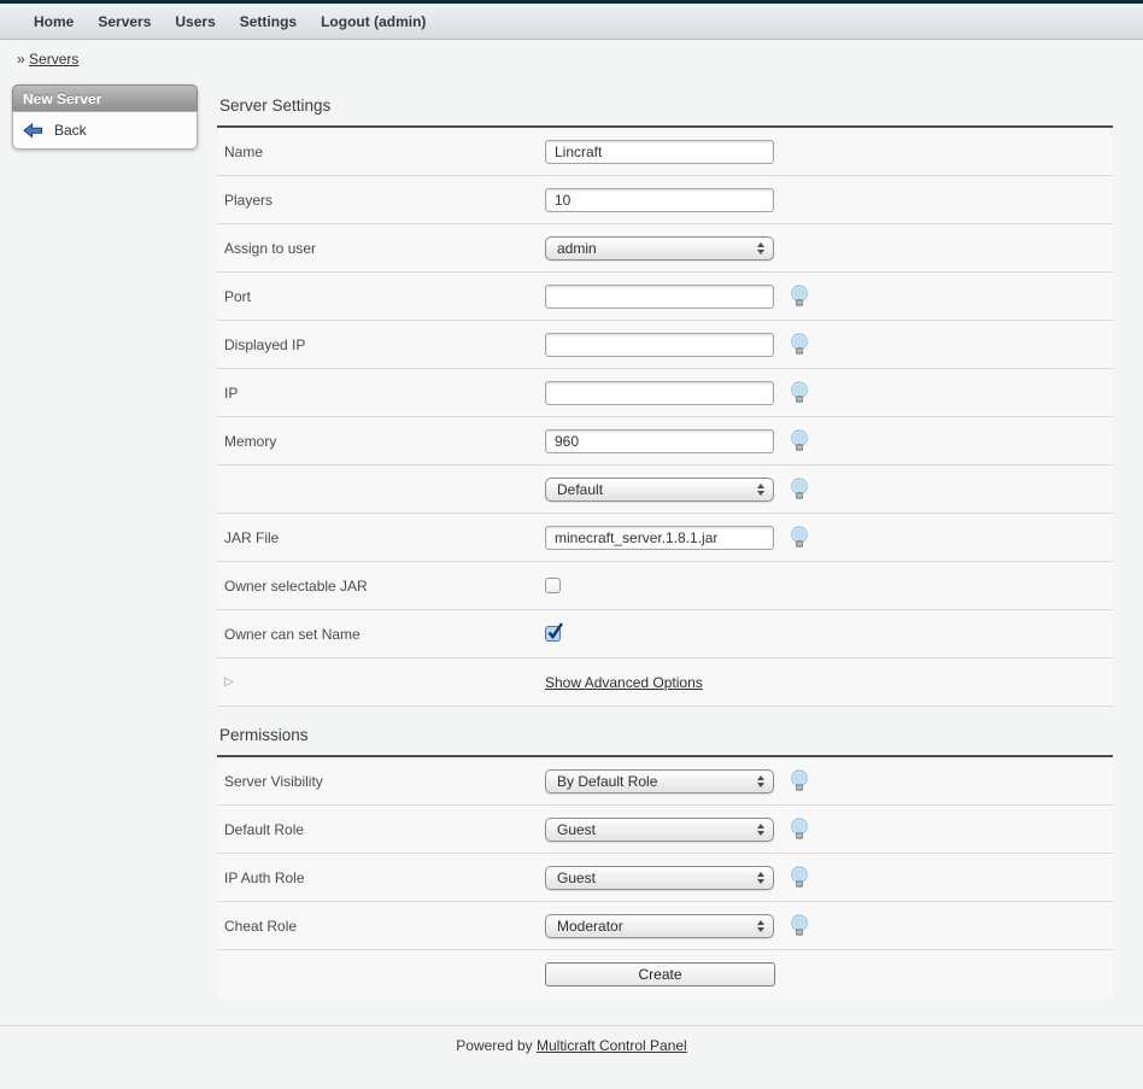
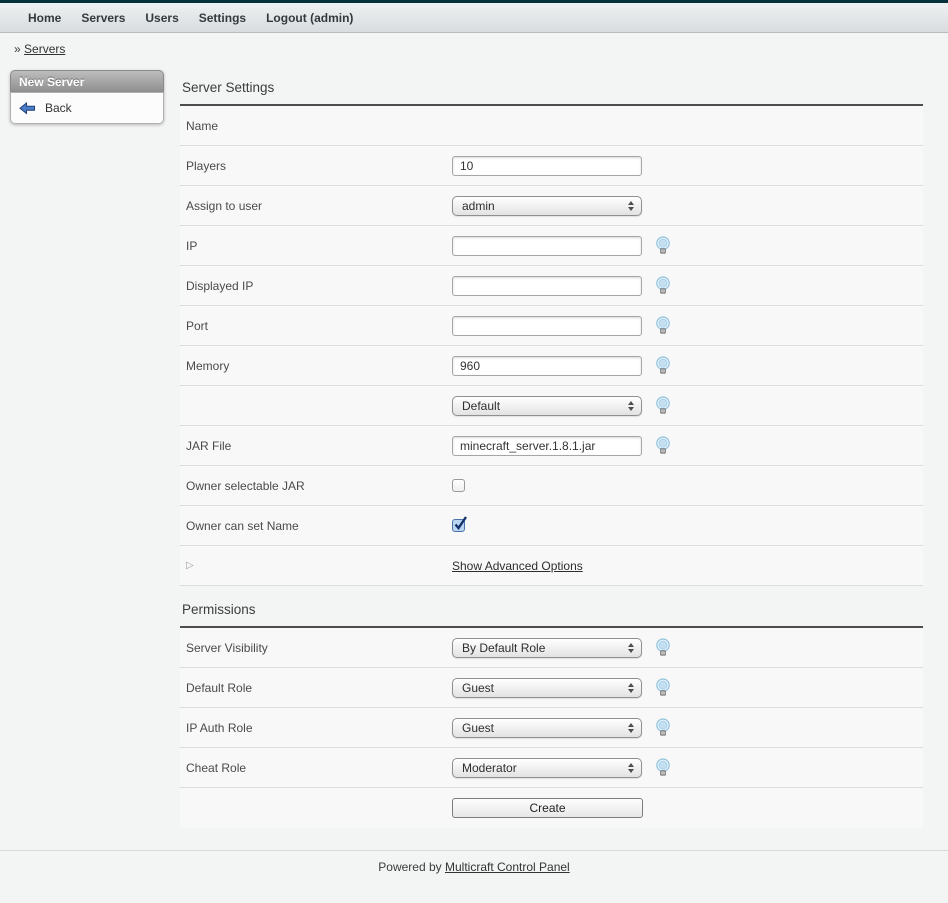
  Home
  Servers
  Users
  Settings
  Logout (admin)
  » Servers
  New Server
  Back
  Server Settings
  Name
- Lincraft
  Players
  10
  Assign to user
  admin
- Port
+ IP
  Displayed IP
- IP
+ Port
  Memory
  960
  Default
  JAR File
  minecraft_server.1.8.1.jar
  Owner selectable JAR
  Owner can set Name
  ▷
  Show Advanced Options
  Permissions
  Server Visibility
  By Default Role
  Default Role
  Guest
  IP Auth Role
  Guest
  Cheat Role
  Moderator
  Create
  Powered by Multicraft Control Panel
